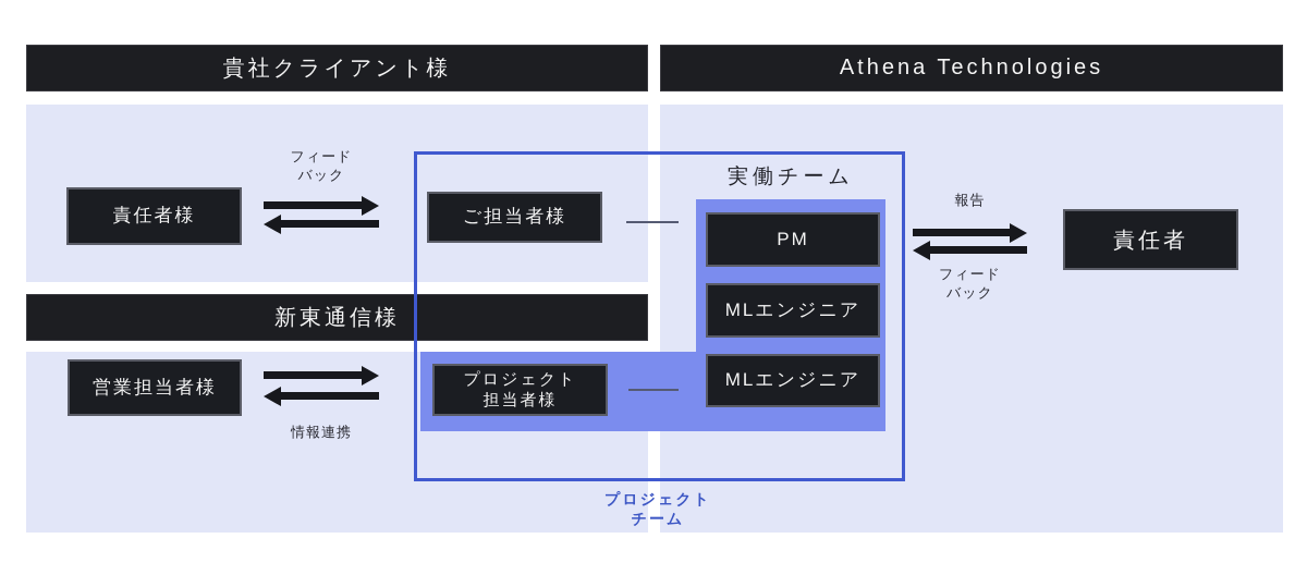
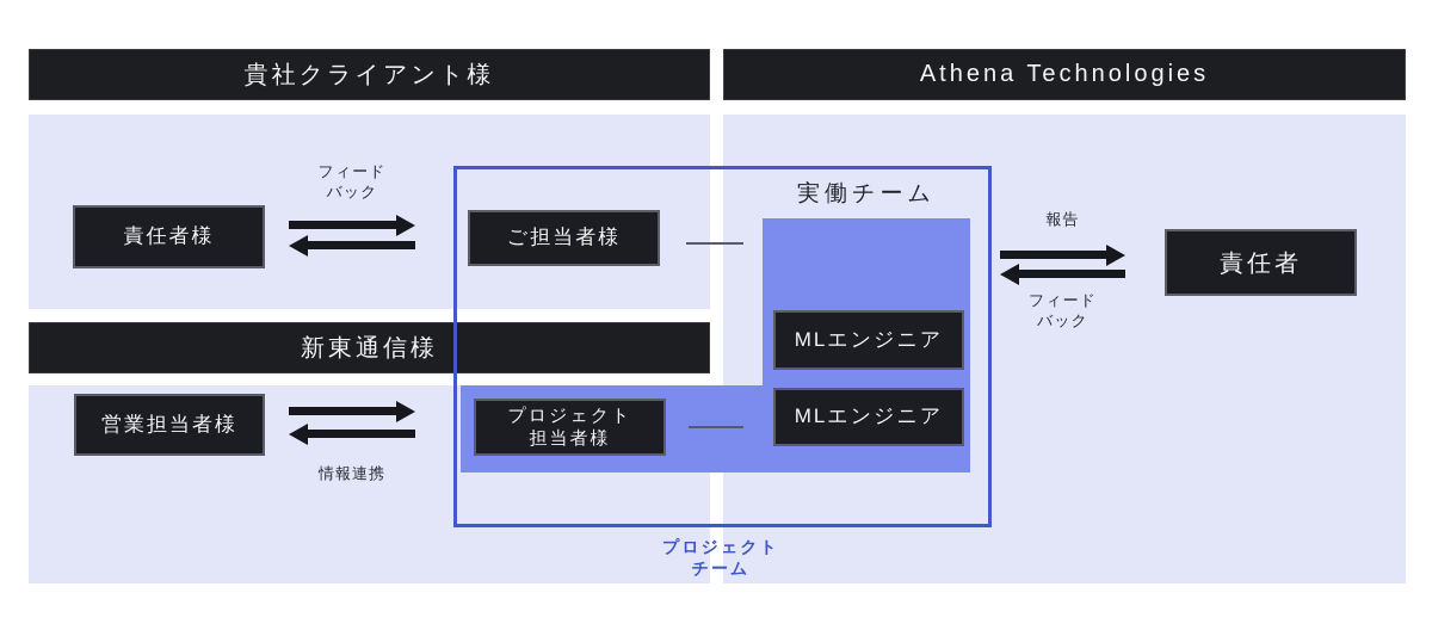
  貴社クライアント様
  Athena Technologies
  新東通信様
  責任者様
  ご担当者様
- PM
  MLエンジニア
  MLエンジニア
  プロジェクト
  担当者様
  営業担当者様
  責任者
  フィード
  バック
  報告
  フィード
  バック
  情報連携
  実働チーム
  プロジェクト
  チーム
